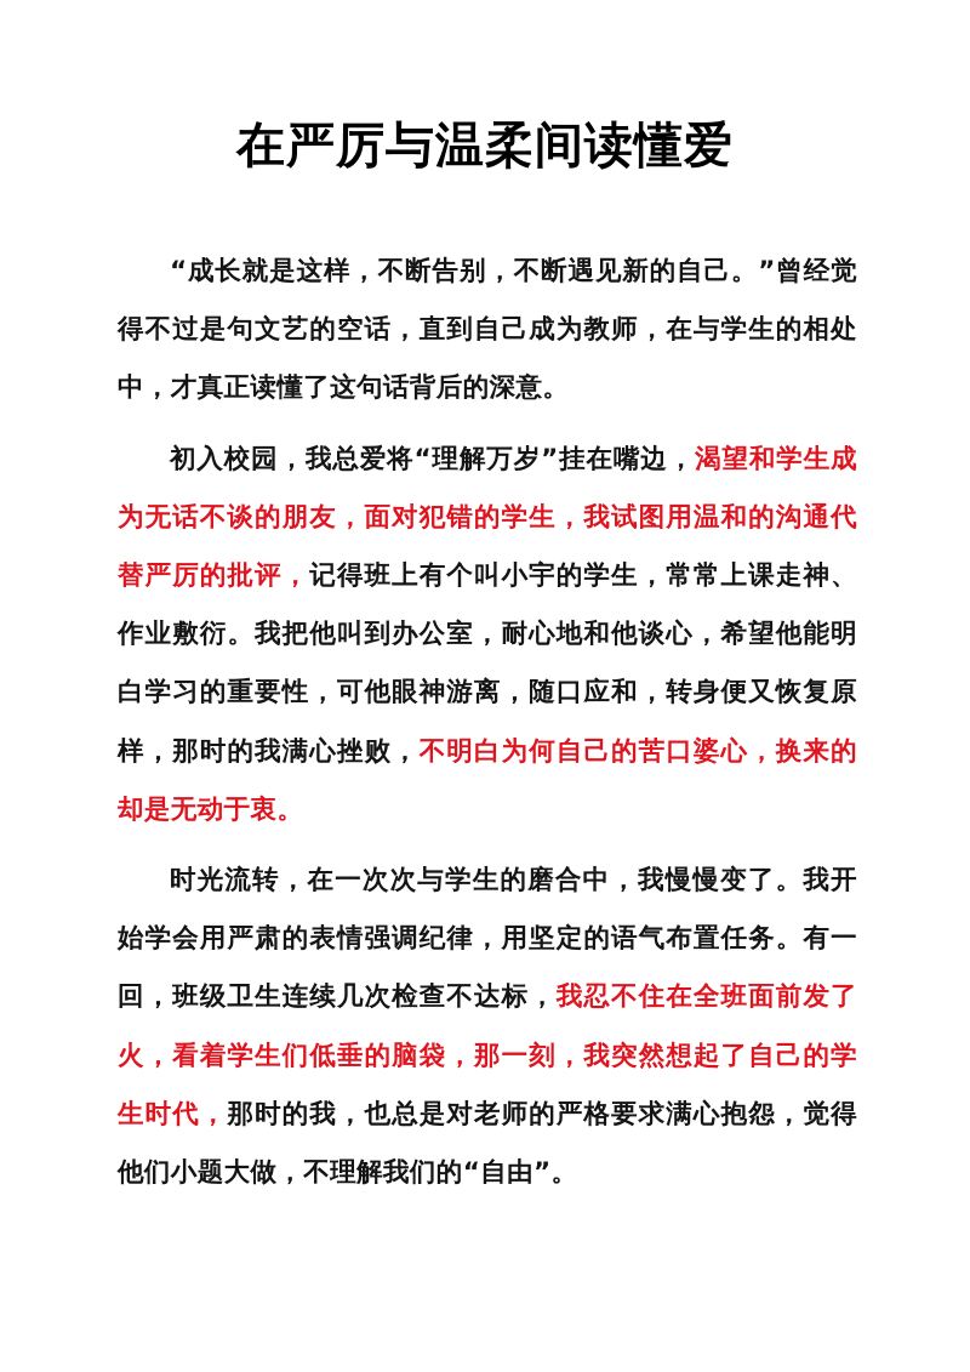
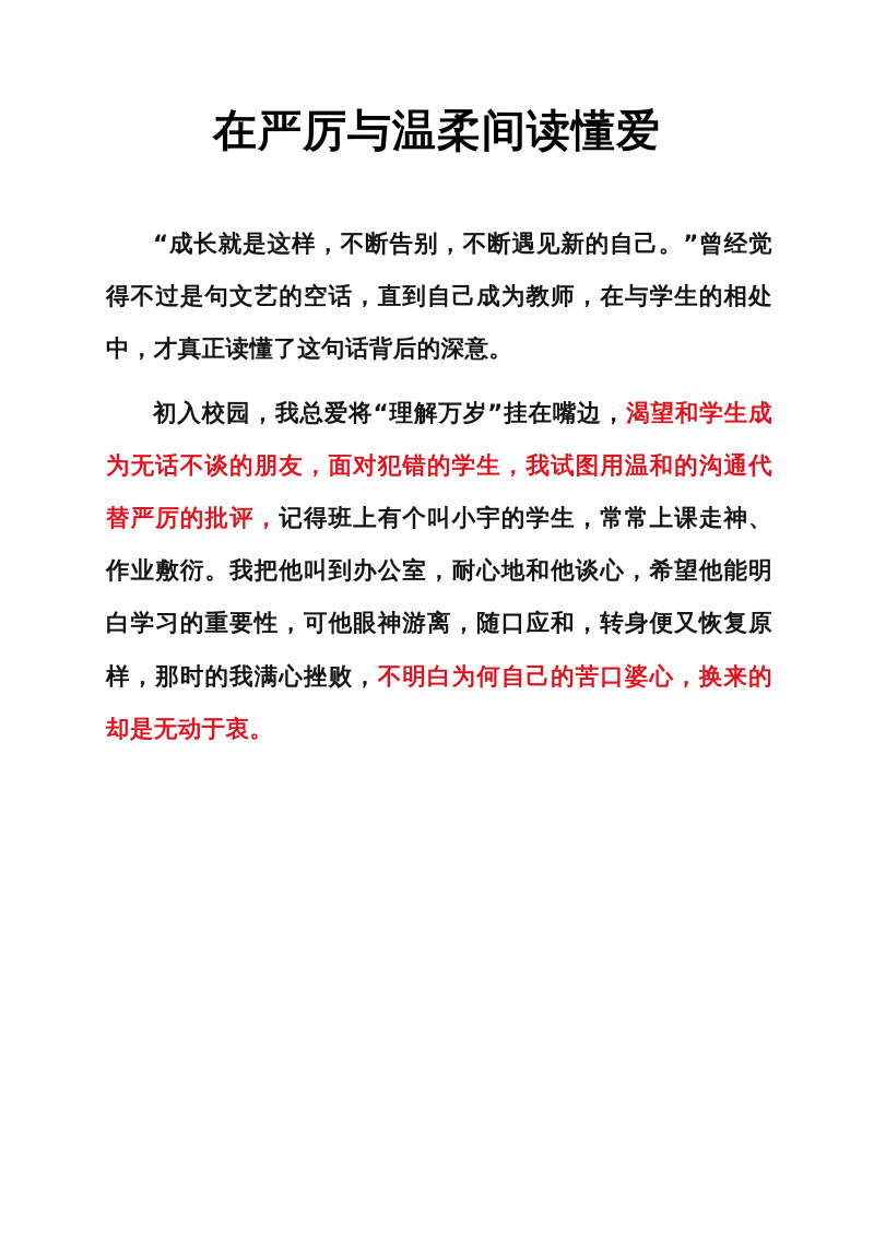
  在严厉与温柔间读懂爱
  “成长就是这样，不断告别，不断遇见新的自己。”曾经觉得不过是句文艺的空话，直到自己成为教师，在与学生的相处中，才真正读懂了这句话背后的深意。
  初入校园，我总爱将“理解万岁”挂在嘴边，渴望和学生成为无话不谈的朋友，面对犯错的学生，我试图用温和的沟通代替严厉的批评，记得班上有个叫小宇的学生，常常上课走神、作业敷衍。我把他叫到办公室，耐心地和他谈心，希望他能明白学习的重要性，可他眼神游离，随口应和，转身便又恢复原样，那时的我满心挫败，不明白为何自己的苦口婆心，换来的却是无动于衷。
- 时光流转，在一次次与学生的磨合中，我慢慢变了。我开始学会用严肃的表情强调纪律，用坚定的语气布置任务。有一回，班级卫生连续几次检查不达标，我忍不住在全班面前发了火，看着学生们低垂的脑袋，那一刻，我突然想起了自己的学生时代，那时的我，也总是对老师的严格要求满心抱怨，觉得他们小题大做，不理解我们的“自由”。
